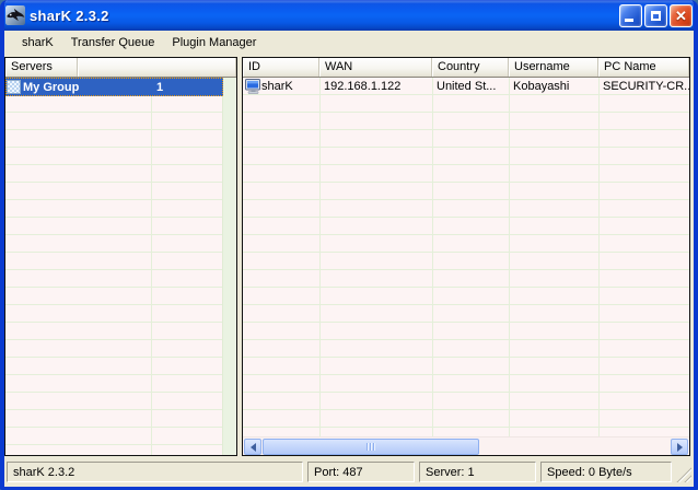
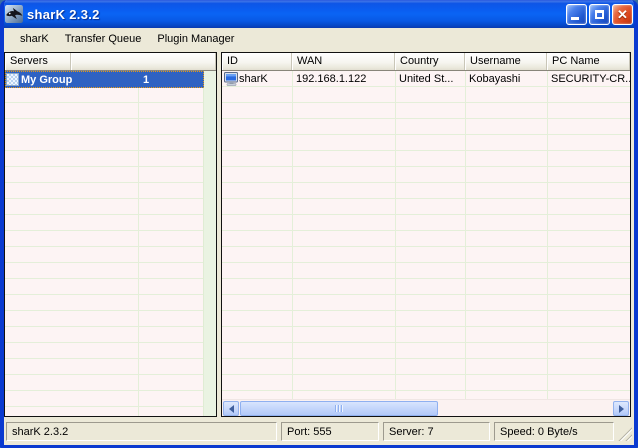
  sharK 2.3.2
  ✕
  sharK
  Transfer Queue
  Plugin Manager
  Servers
  My Group
  1
  ID
  WAN
  Country
  Username
  PC Name
  sharK
  192.168.1.122
  United St...
  Kobayashi
  SECURITY-CR..
  sharK 2.3.2
- Port: 487
+ Port: 555
- Server: 1
+ Server: 7
  Speed: 0 Byte/s
